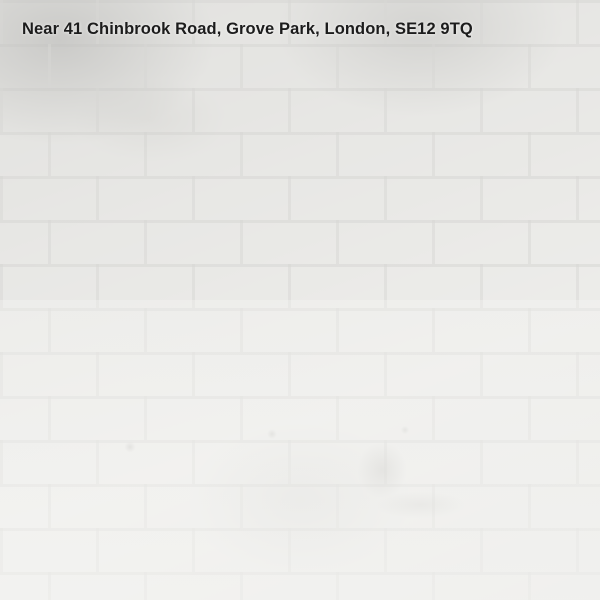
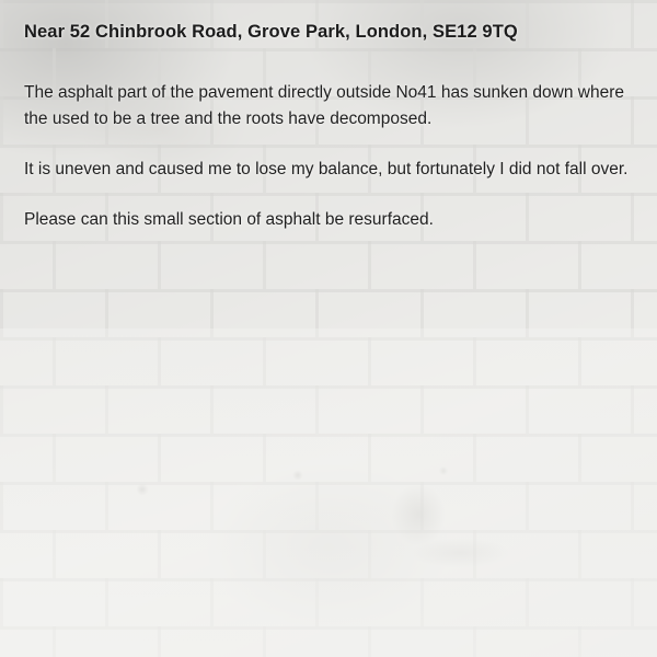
- Near 41 Chinbrook Road, Grove Park, London, SE12 9TQ
+ Near 52 Chinbrook Road, Grove Park, London, SE12 9TQ
+ The asphalt part of the pavement directly outside No41 has sunken down where the used to be a tree and the roots have decomposed.
+ It is uneven and caused me to lose my balance, but fortunately I did not fall over.
+ Please can this small section of asphalt be resurfaced.
